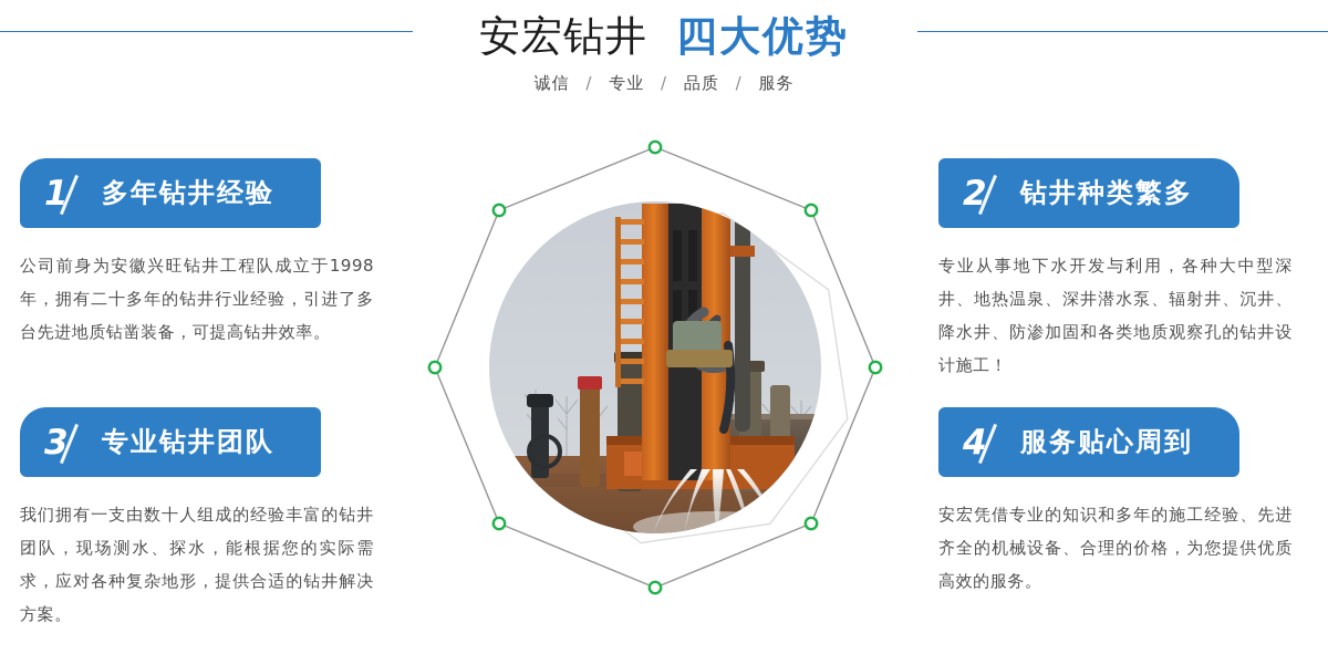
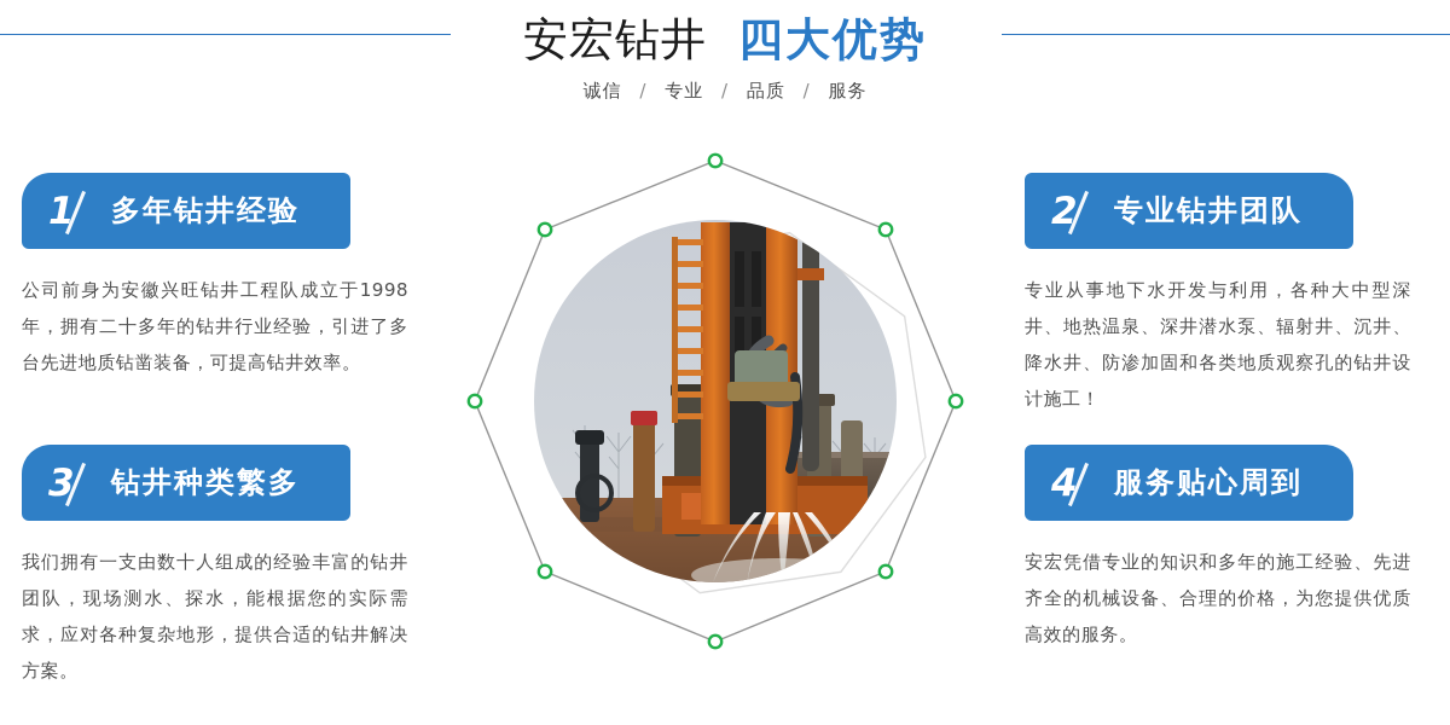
  安宏钻井 四大优势
  诚信 / 专业 / 品质 / 服务
  1
  多年钻井经验
  公司前身为安徽兴旺钻井工程队成立于1998年，拥有二十多年的钻井行业经验，引进了多台先进地质钻凿装备，可提高钻井效率。
  3
- 专业钻井团队
+ 钻井种类繁多
  我们拥有一支由数十人组成的经验丰富的钻井团队，现场测水、探水，能根据您的实际需求，应对各种复杂地形，提供合适的钻井解决方案。
  2
- 钻井种类繁多
+ 专业钻井团队
  专业从事地下水开发与利用，各种大中型深井、地热温泉、深井潜水泵、辐射井、沉井、降水井、防渗加固和各类地质观察孔的钻井设计施工！
  4
  服务贴心周到
  安宏凭借专业的知识和多年的施工经验、先进齐全的机械设备、合理的价格，为您提供优质高效的服务。
